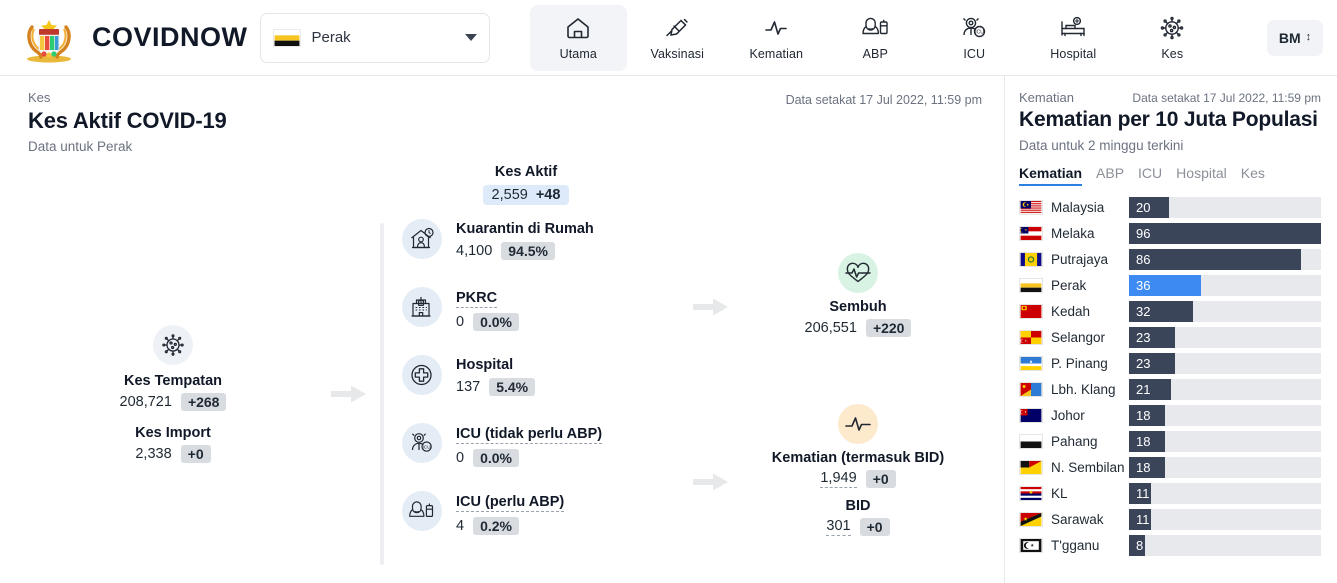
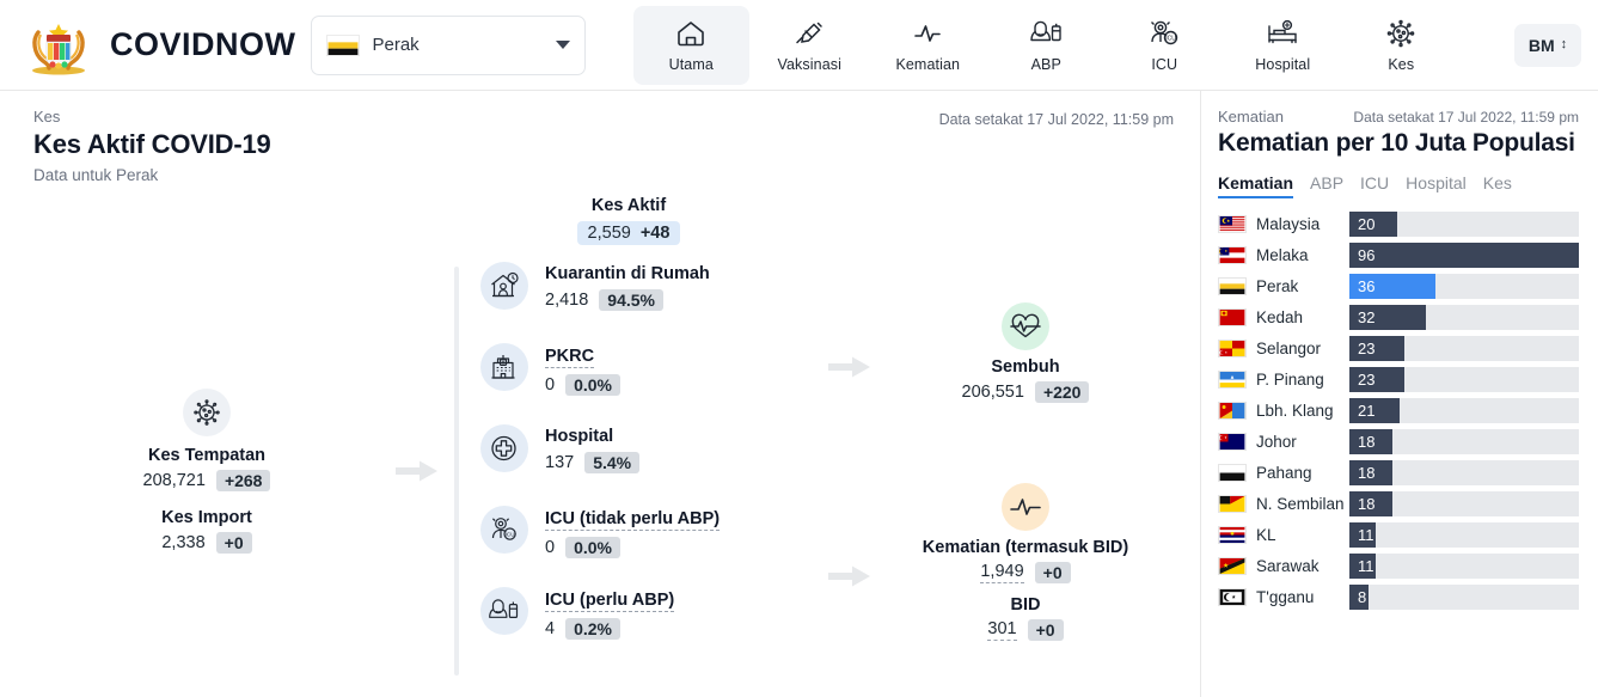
  COVIDNOW
  Perak
  Utama
  Vaksinasi
  Kematian
  ABP
  ICU
  Hospital
  Kes
  BM
  ↕
  Kes
  Kes Aktif COVID-19
  Data untuk Perak
  Data setakat 17 Jul 2022, 11:59 pm
  Kes Aktif
  2,559
  +48
  Kes Tempatan
  208,721
  +268
  Kes Import
  2,338
  +0
  Kuarantin di Rumah
- 4,100
+ 2,418
  94.5%
  PKRC
  0
  0.0%
  Hospital
  137
  5.4%
  ICU (tidak perlu ABP)
  0
  0.0%
  ICU (perlu ABP)
  4
  0.2%
  Sembuh
  206,551
  +220
  Kematian (termasuk BID)
  1,949
  +0
  BID
  301
  +0
  Kematian
  Data setakat 17 Jul 2022, 11:59 pm
  Kematian per 10 Juta Populasi
- Data untuk 2 minggu terkini
  Kematian
  ABP
  ICU
  Hospital
  Kes
  Malaysia
  20
  Melaka
  96
- Putrajaya
- 86
  Perak
  36
  Kedah
  32
  Selangor
  23
  P. Pinang
  23
  Lbh. Klang
  21
  Johor
  18
  Pahang
  18
  N. Sembilan
  18
  KL
  11
  Sarawak
  11
  T'gganu
  8
